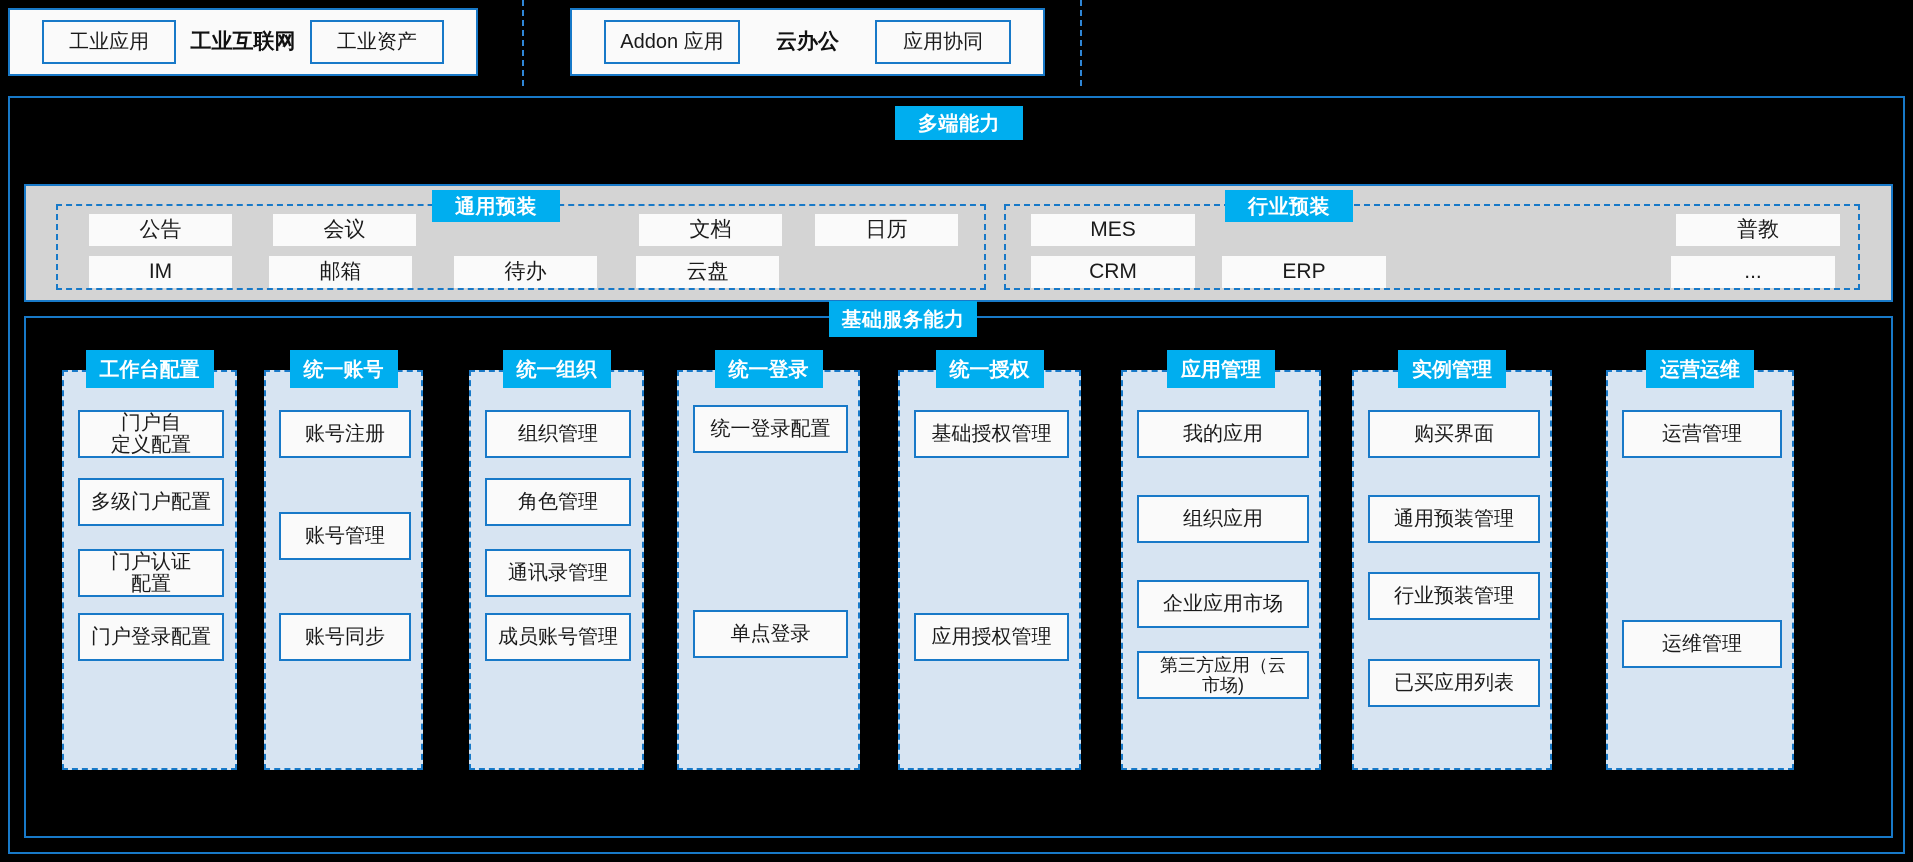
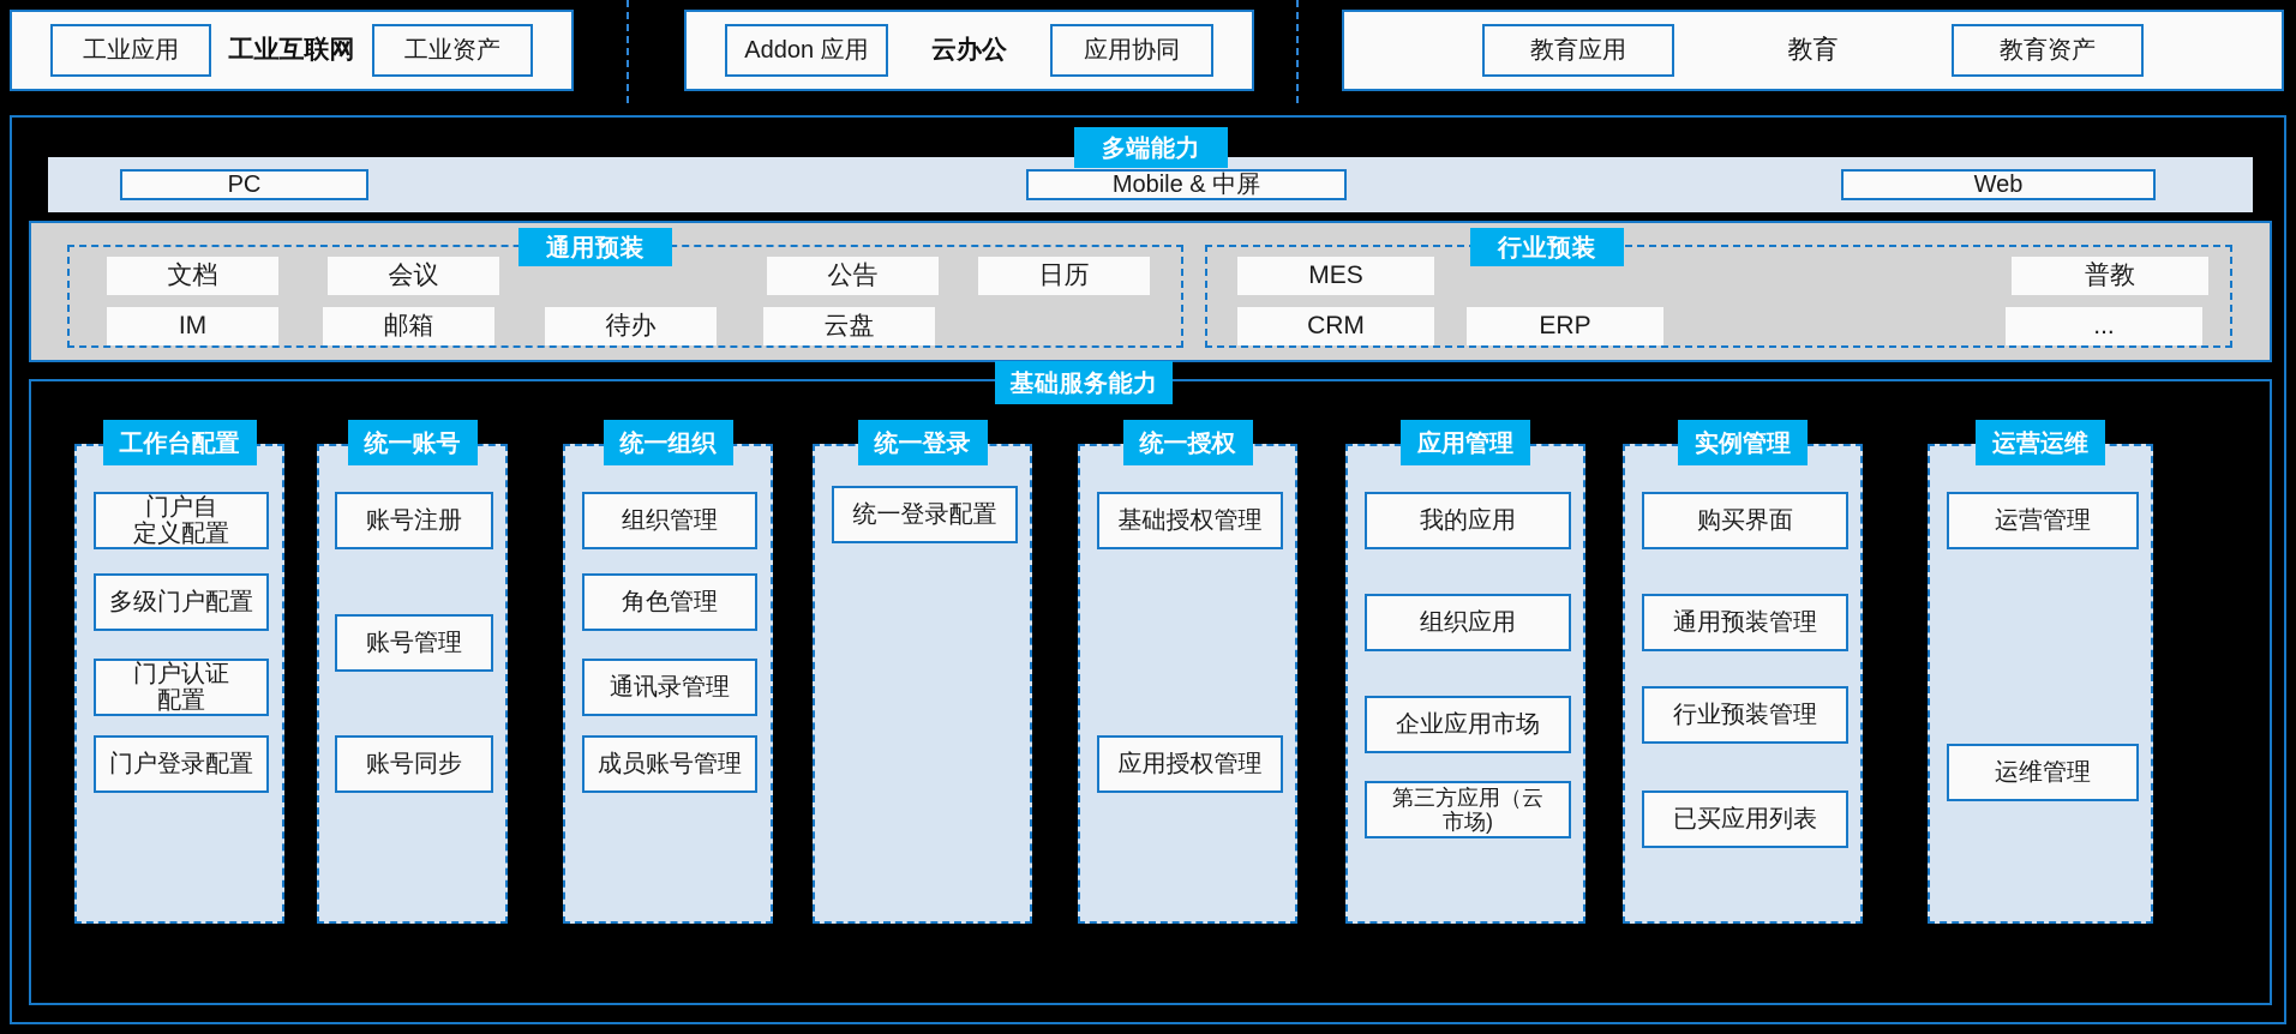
  工业应用
  工业互联网
  工业资产
  Addon 应用
  云办公
  应用协同
+ 教育应用
+ 教育
+ 教育资产
  多端能力
+ PC
+ Mobile & 中屏
+ Web
  通用预装
- 公告
+ 文档
  会议
- 文档
+ 公告
  日历
  IM
  邮箱
  待办
  云盘
  行业预装
  MES
  普教
  CRM
  ERP
  ...
  基础服务能力
  工作台配置
  门户自
  定义配置
  多级门户配置
  门户认证
  配置
  门户登录配置
  统一账号
  账号注册
  账号管理
  账号同步
  统一组织
  组织管理
  角色管理
  通讯录管理
  成员账号管理
  统一登录
  统一登录配置
- 单点登录
  统一授权
  基础授权管理
  应用授权管理
  应用管理
  我的应用
  组织应用
  企业应用市场
  第三方应用（云
  市场)
  实例管理
  购买界面
  通用预装管理
  行业预装管理
  已买应用列表
  运营运维
  运营管理
  运维管理
